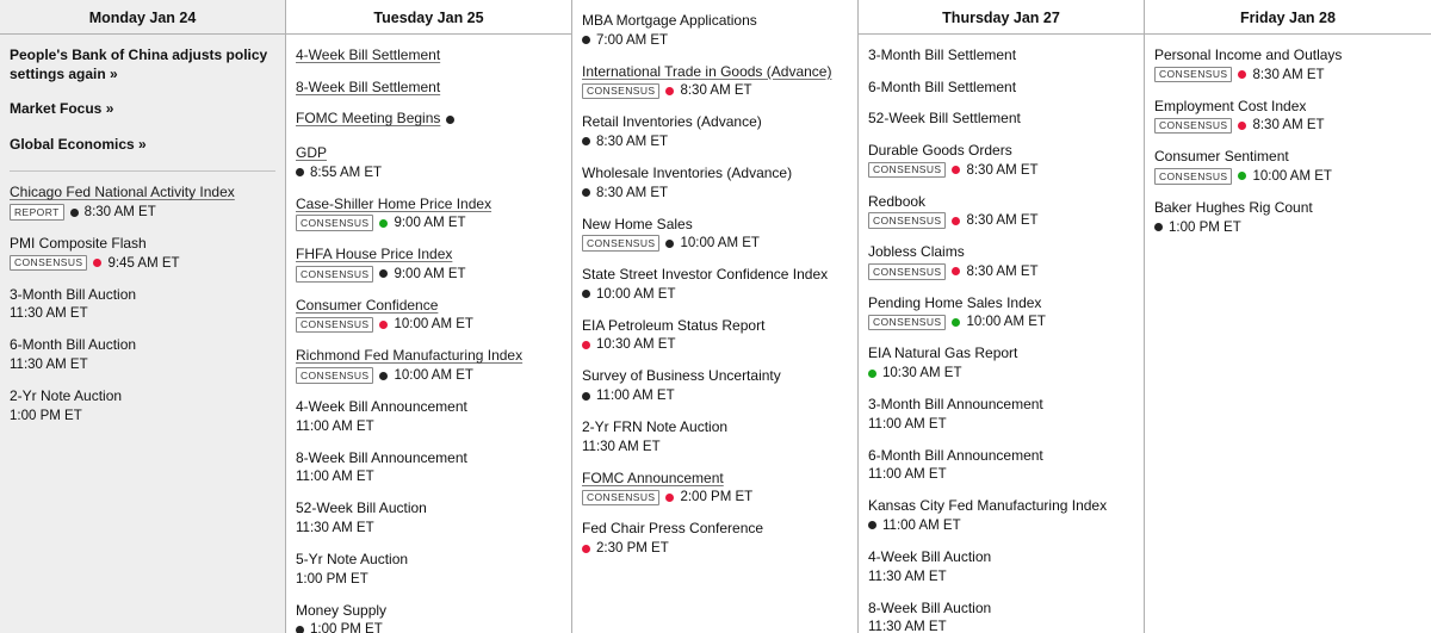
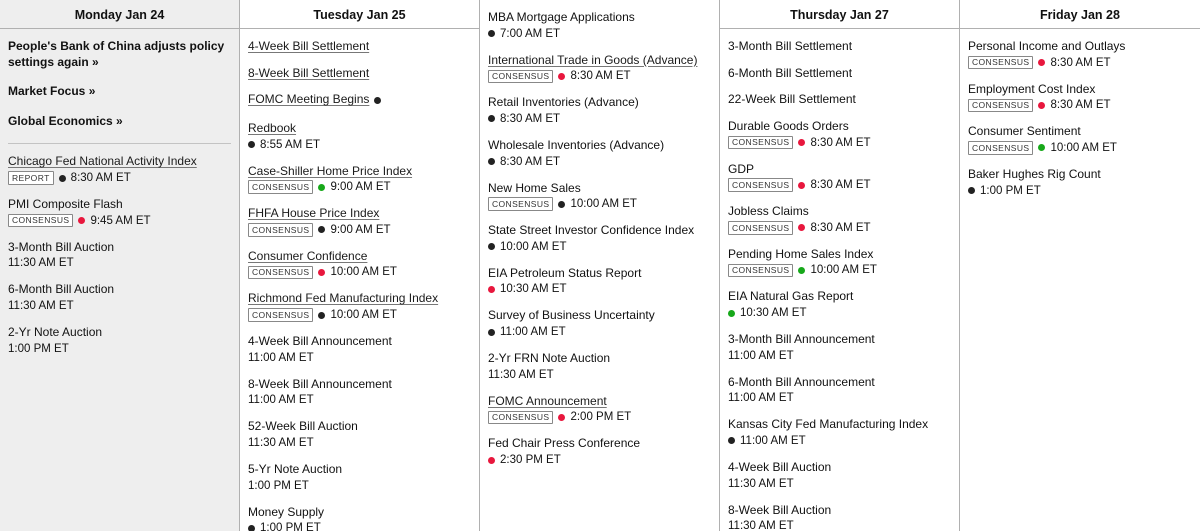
  Monday Jan 24
  People's Bank of China adjusts policy settings again »
  Market Focus »
  Global Economics »
  Chicago Fed National Activity Index
  REPORT
  8:30 AM ET
  PMI Composite Flash
  CONSENSUS
  9:45 AM ET
  3-Month Bill Auction
  11:30 AM ET
  6-Month Bill Auction
  11:30 AM ET
  2-Yr Note Auction
  1:00 PM ET
  Tuesday Jan 25
  4-Week Bill Settlement
  8-Week Bill Settlement
  FOMC Meeting Begins
- GDP
+ Redbook
  8:55 AM ET
  Case-Shiller Home Price Index
  CONSENSUS
  9:00 AM ET
  FHFA House Price Index
  CONSENSUS
  9:00 AM ET
  Consumer Confidence
  CONSENSUS
  10:00 AM ET
  Richmond Fed Manufacturing Index
  CONSENSUS
  10:00 AM ET
  4-Week Bill Announcement
  11:00 AM ET
  8-Week Bill Announcement
  11:00 AM ET
  52-Week Bill Auction
  11:30 AM ET
  5-Yr Note Auction
  1:00 PM ET
  Money Supply
  1:00 PM ET
  MBA Mortgage Applications
  7:00 AM ET
  International Trade in Goods (Advance)
  CONSENSUS
  8:30 AM ET
  Retail Inventories (Advance)
  8:30 AM ET
  Wholesale Inventories (Advance)
  8:30 AM ET
  New Home Sales
  CONSENSUS
  10:00 AM ET
  State Street Investor Confidence Index
  10:00 AM ET
  EIA Petroleum Status Report
  10:30 AM ET
  Survey of Business Uncertainty
  11:00 AM ET
  2-Yr FRN Note Auction
  11:30 AM ET
  FOMC Announcement
  CONSENSUS
  2:00 PM ET
  Fed Chair Press Conference
  2:30 PM ET
  Thursday Jan 27
  3-Month Bill Settlement
  6-Month Bill Settlement
- 52-Week Bill Settlement
+ 22-Week Bill Settlement
  Durable Goods Orders
  CONSENSUS
  8:30 AM ET
- Redbook
+ GDP
  CONSENSUS
  8:30 AM ET
  Jobless Claims
  CONSENSUS
  8:30 AM ET
  Pending Home Sales Index
  CONSENSUS
  10:00 AM ET
  EIA Natural Gas Report
  10:30 AM ET
  3-Month Bill Announcement
  11:00 AM ET
  6-Month Bill Announcement
  11:00 AM ET
  Kansas City Fed Manufacturing Index
  11:00 AM ET
  4-Week Bill Auction
  11:30 AM ET
  8-Week Bill Auction
  11:30 AM ET
  Friday Jan 28
  Personal Income and Outlays
  CONSENSUS
  8:30 AM ET
  Employment Cost Index
  CONSENSUS
  8:30 AM ET
  Consumer Sentiment
  CONSENSUS
  10:00 AM ET
  Baker Hughes Rig Count
  1:00 PM ET
